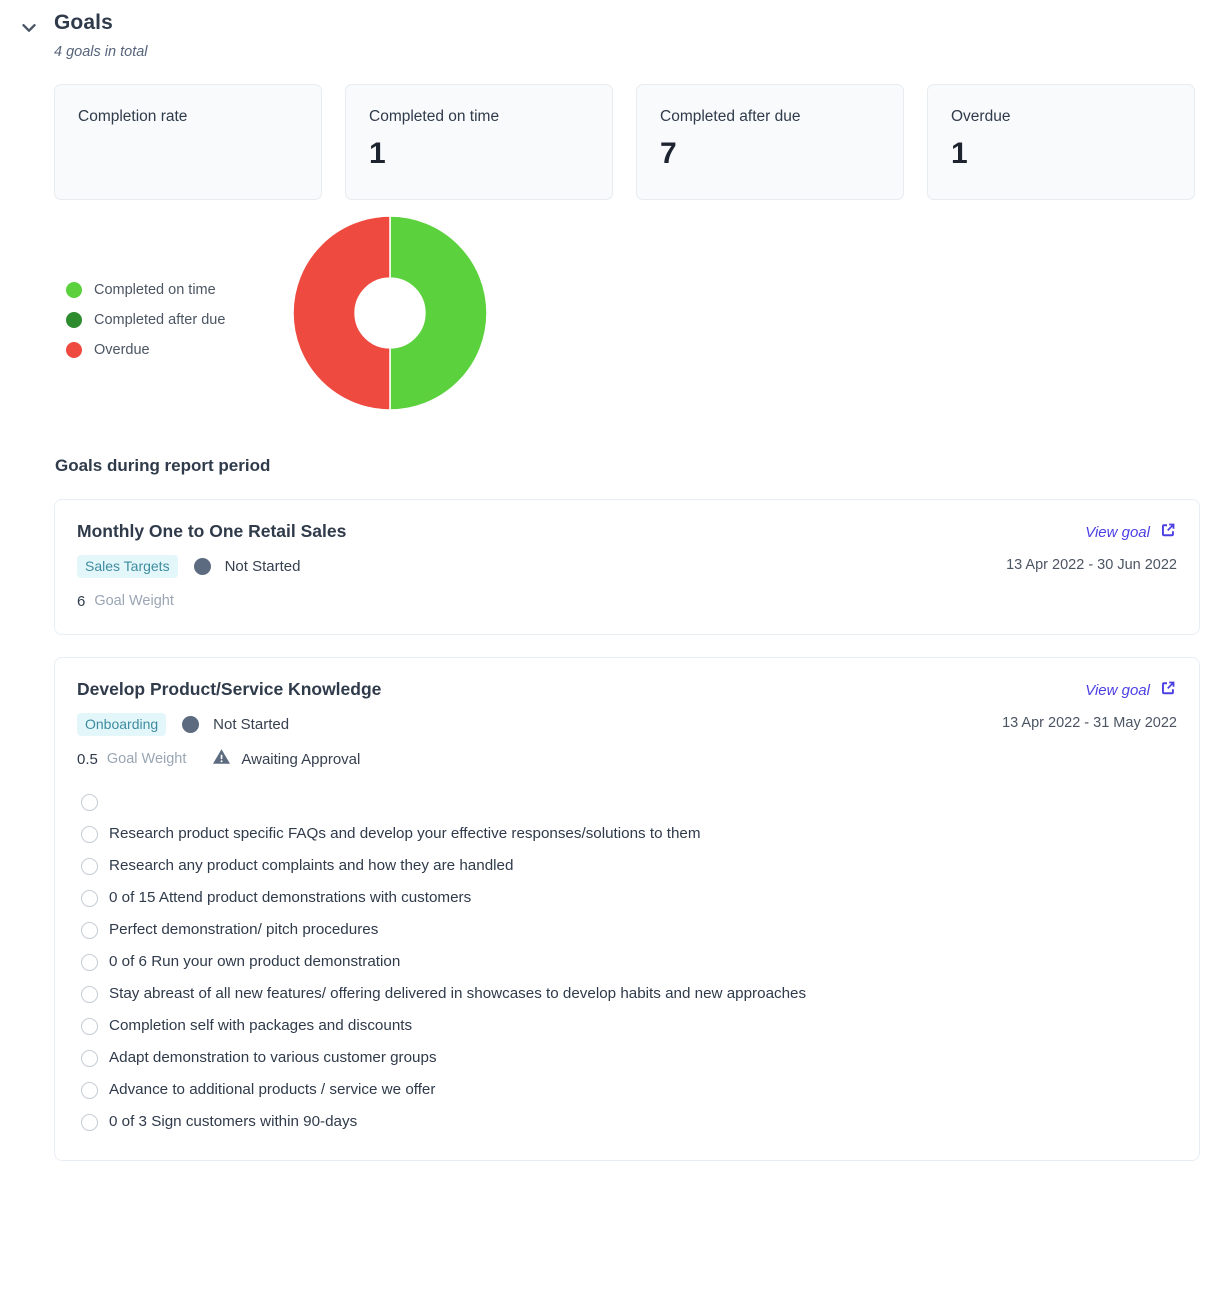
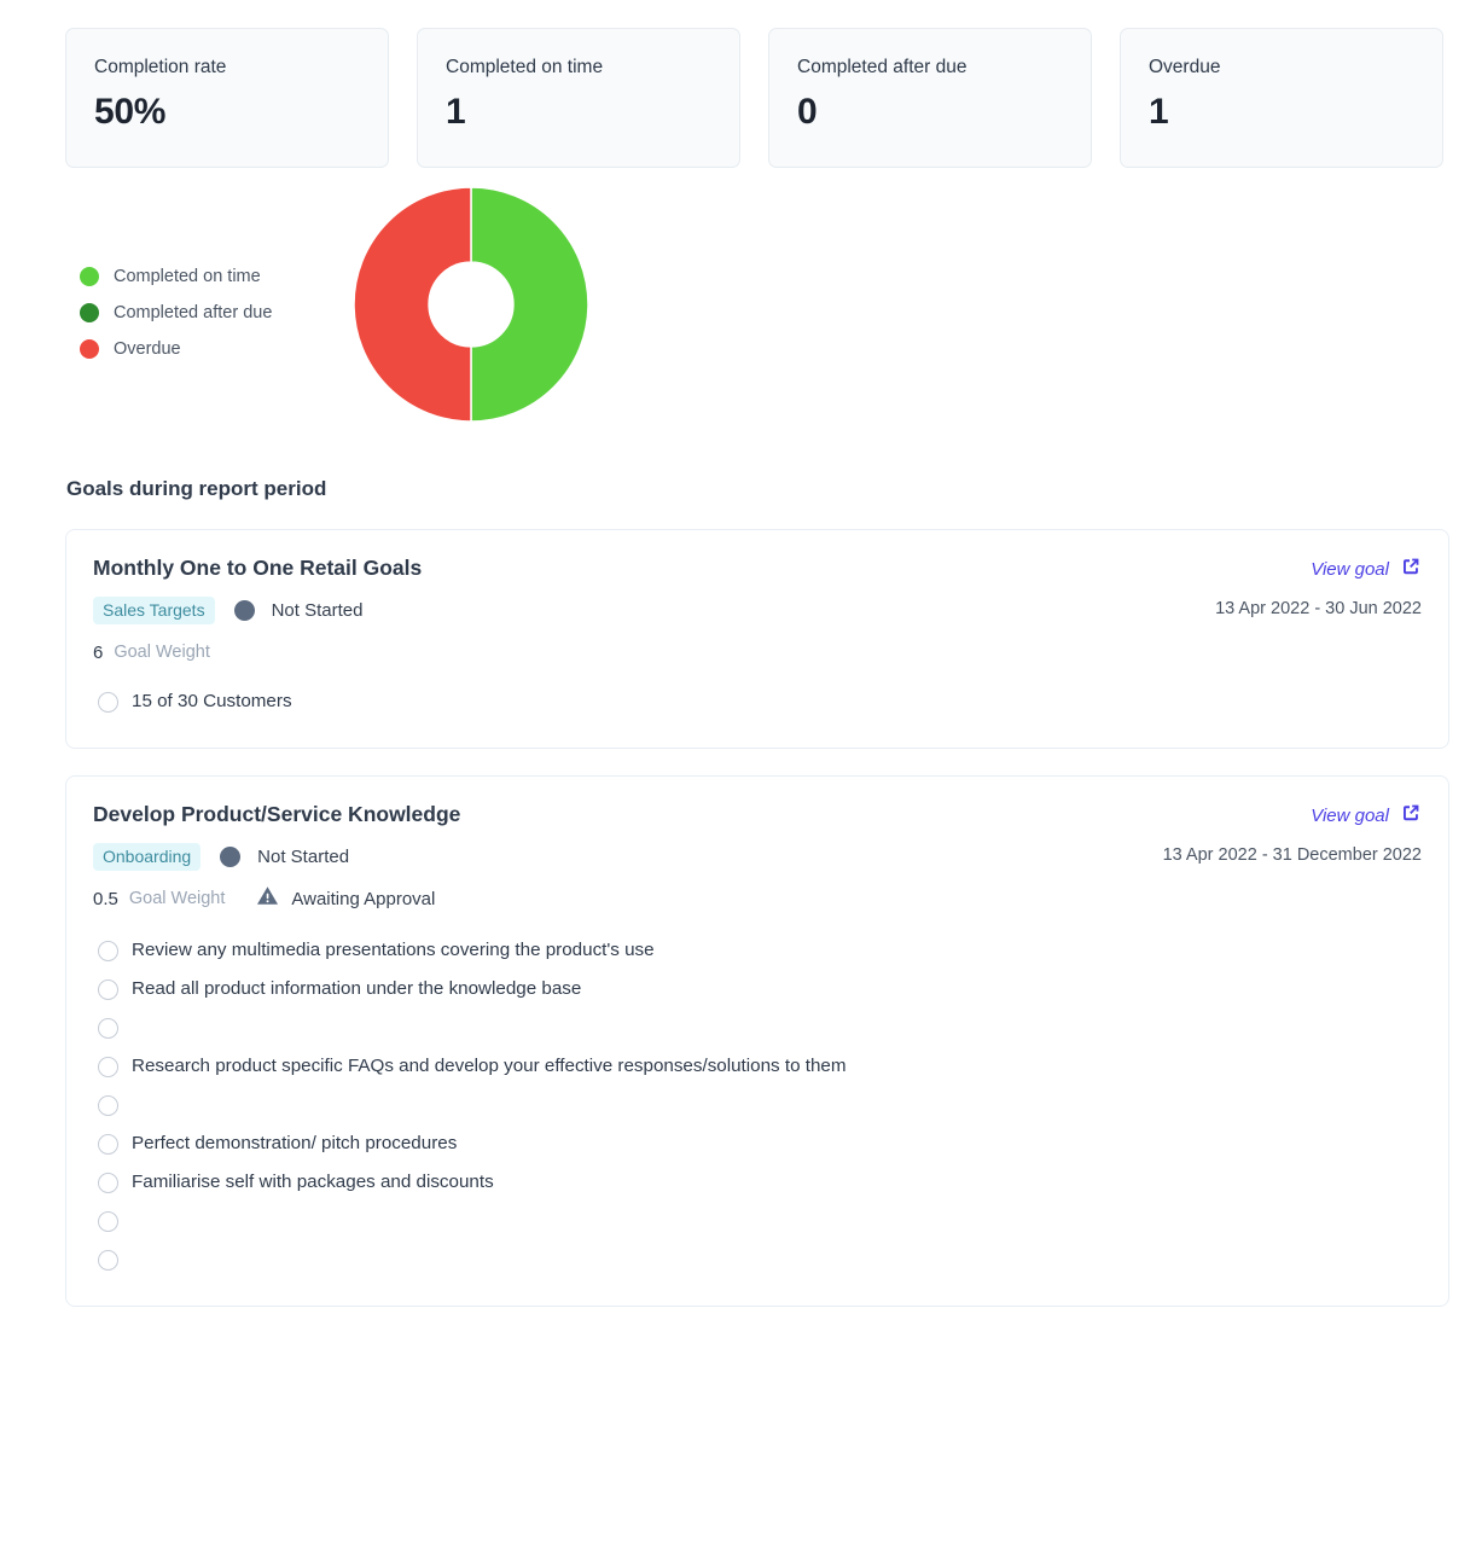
- Goals
- 4 goals in total
  Completion rate
+ 50%
  Completed on time
  1
  Completed after due
- 7
+ 0
  Overdue
  1
  Completed on time
  Completed after due
  Overdue
  Goals during report period
- Monthly One to One Retail Sales
+ Monthly One to One Retail Goals
  Sales Targets
  Not Started
  6
  Goal Weight
  View goal
  13 Apr 2022 - 30 Jun 2022
+ 15 of 30 Customers
  Develop Product/Service Knowledge
  Onboarding
  Not Started
  0.5
  Goal Weight
  Awaiting Approval
  View goal
- 13 Apr 2022 - 31 May 2022
+ 13 Apr 2022 - 31 December 2022
+ Review any multimedia presentations covering the product's use
+ Read all product information under the knowledge base
  Research product specific FAQs and develop your effective responses/solutions to them
- Research any product complaints and how they are handled
- 0 of 15 Attend product demonstrations with customers
  Perfect demonstration/ pitch procedures
- 0 of 6 Run your own product demonstration
- Stay abreast of all new features/ offering delivered in showcases to develop habits and new approaches
- Completion self with packages and discounts
+ Familiarise self with packages and discounts
- Adapt demonstration to various customer groups
- Advance to additional products / service we offer
- 0 of 3 Sign customers within 90-days
